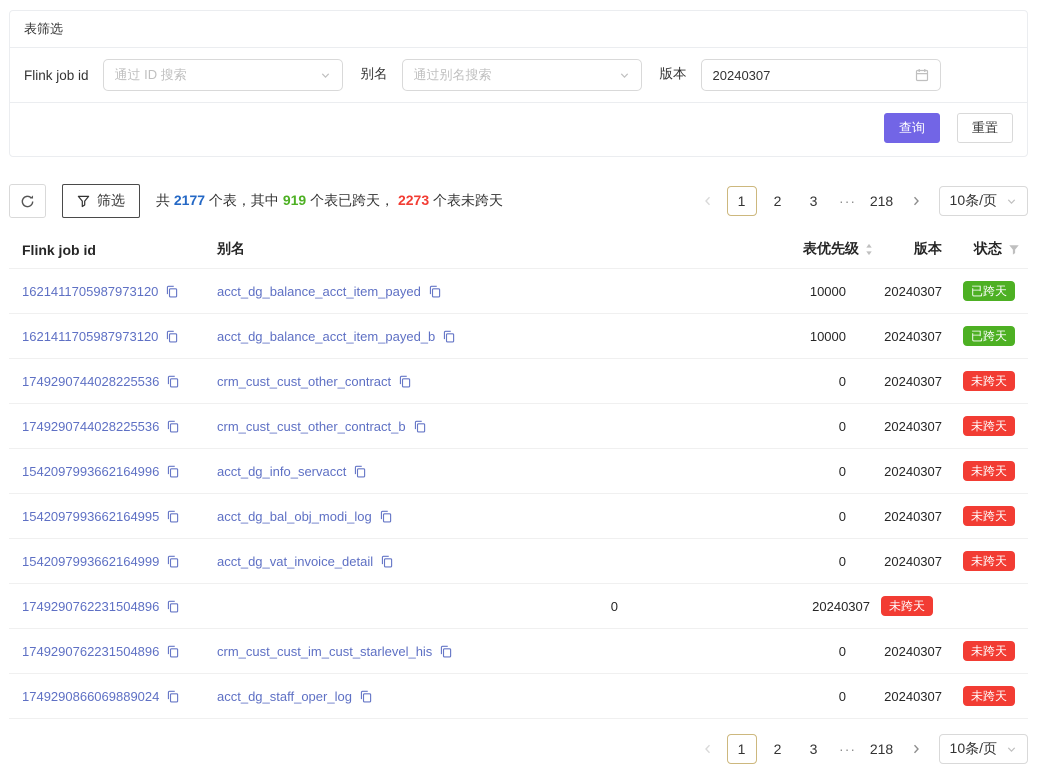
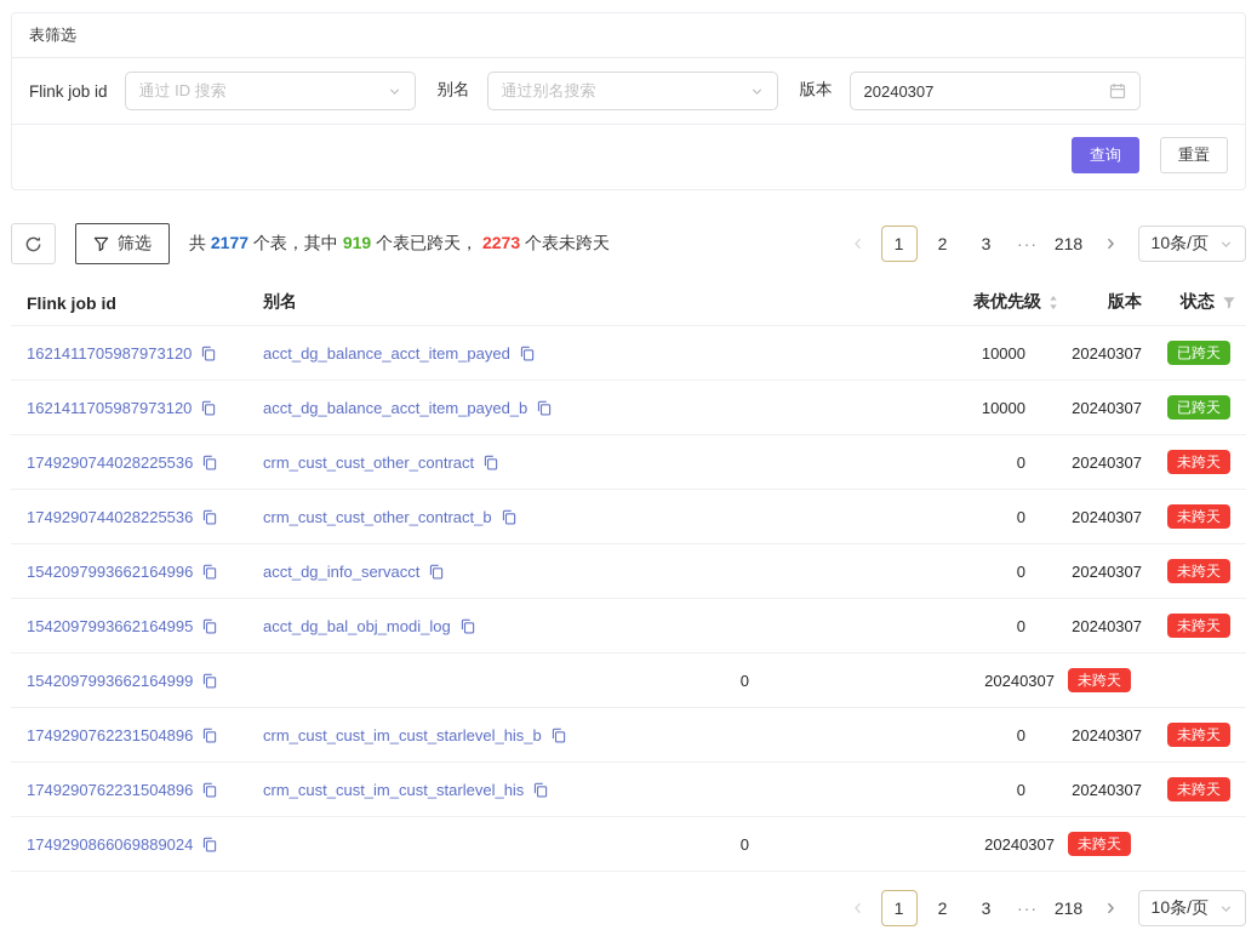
  表筛选
  Flink job id
  通过 ID 搜索
  别名
  通过别名搜索
  版本
  20240307
  查询
  重置
  筛选
  共 2177 个表，其中 919 个表已跨天， 2273 个表未跨天
  1
  2
  3
  ···
  218
  10条/页
  Flink job id
  别名
  表优先级
  版本
  状态
  1621411705987973120
  acct_dg_balance_acct_item_payed
  10000
  20240307
  已跨天
  1621411705987973120
  acct_dg_balance_acct_item_payed_b
  10000
  20240307
  已跨天
  1749290744028225536
  crm_cust_cust_other_contract
  0
  20240307
  未跨天
  1749290744028225536
  crm_cust_cust_other_contract_b
  0
  20240307
  未跨天
  1542097993662164996
  acct_dg_info_servacct
  0
  20240307
  未跨天
  1542097993662164995
  acct_dg_bal_obj_modi_log
  0
  20240307
  未跨天
  1542097993662164999
- acct_dg_vat_invoice_detail
  0
  20240307
  未跨天
  1749290762231504896
+ crm_cust_cust_im_cust_starlevel_his_b
  0
  20240307
  未跨天
  1749290762231504896
  crm_cust_cust_im_cust_starlevel_his
  0
  20240307
  未跨天
  1749290866069889024
- acct_dg_staff_oper_log
  0
  20240307
  未跨天
  1
  2
  3
  ···
  218
  10条/页
